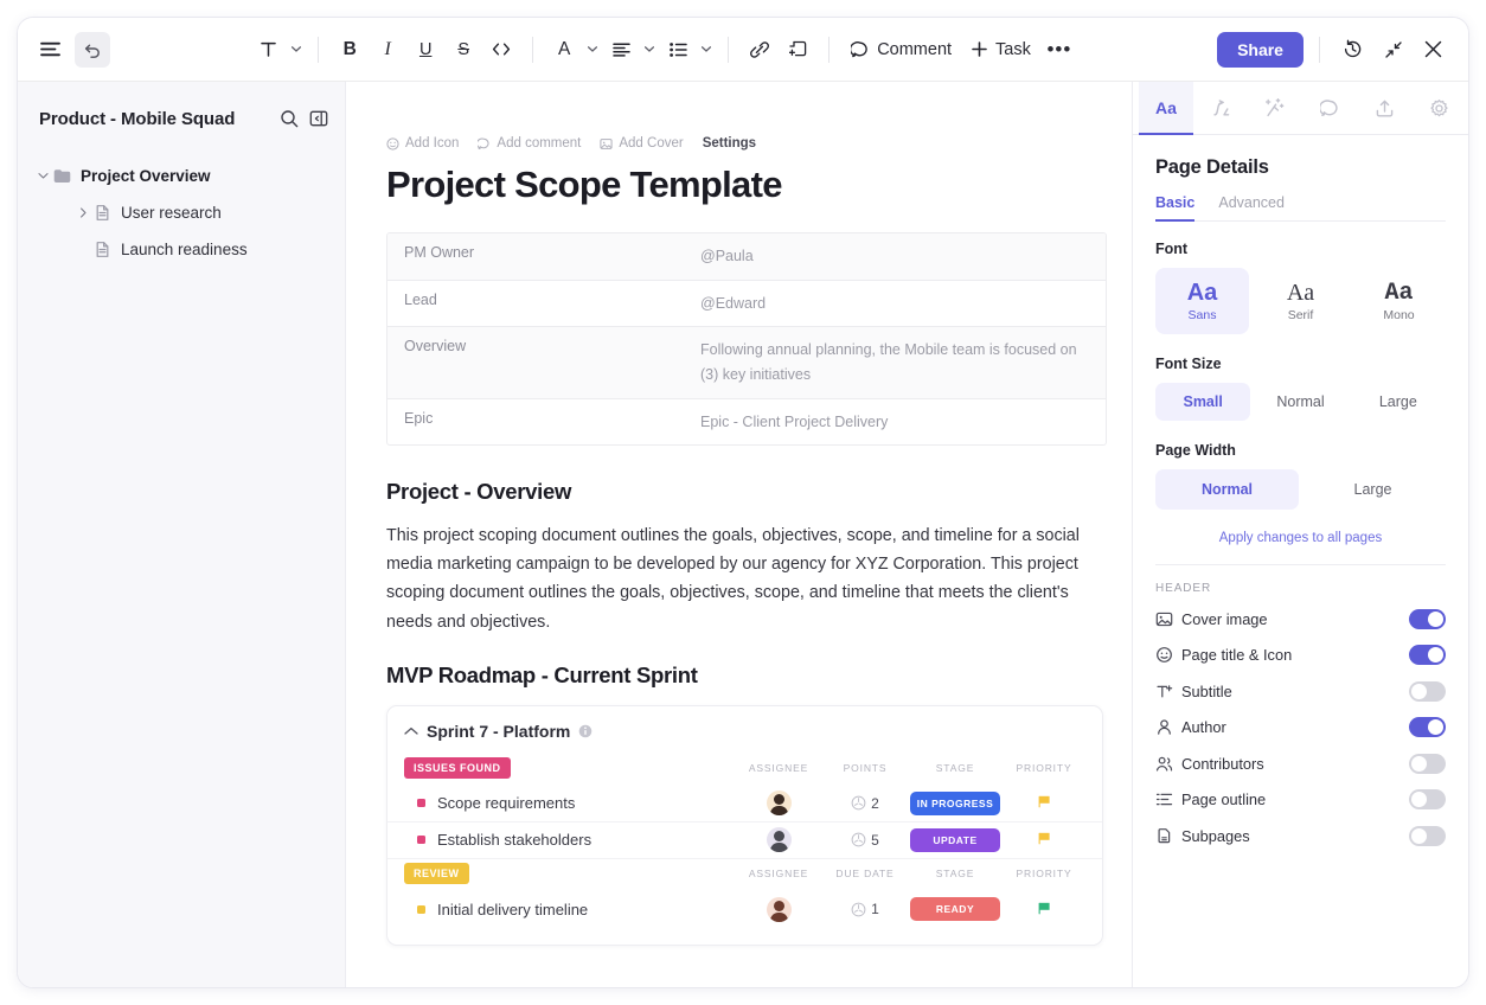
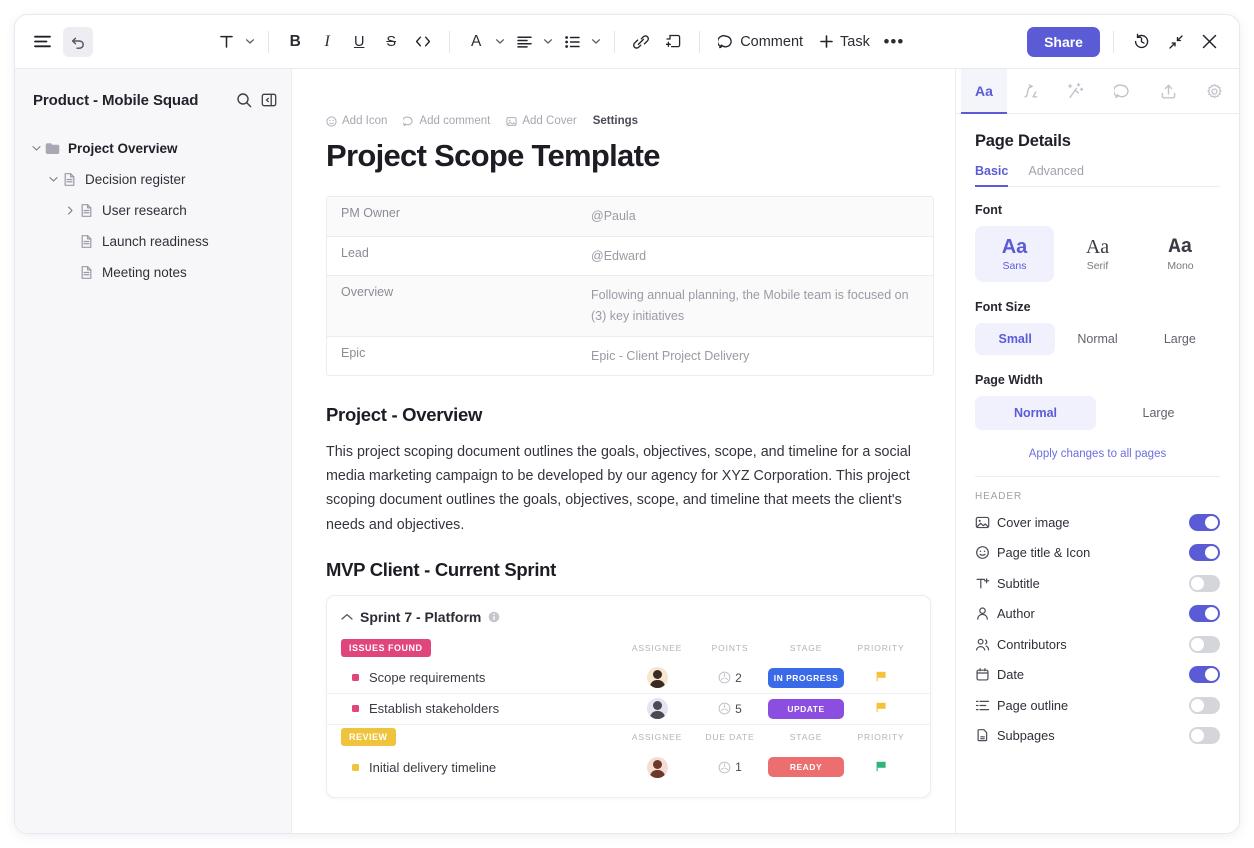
  B
  I
  U
  S
  A
  Comment
  Task
  •••
  Share
  Product - Mobile Squad
  Project Overview
+ Decision register
  User research
  Launch readiness
+ Meeting notes
  Add Icon
  Add comment
  Add Cover
  Settings
  Project Scope Template
  PM Owner
  @Paula
  Lead
  @Edward
  Overview
  Following annual planning, the Mobile team is focused on (3) key initiatives
  Epic
  Epic - Client Project Delivery
  Project - Overview
  This project scoping document outlines the goals, objectives, scope, and timeline for a social media marketing campaign to be developed by our agency for XYZ Corporation. This project scoping document outlines the goals, objectives, scope, and timeline that meets the client's needs and objectives.
- MVP Roadmap - Current Sprint
+ MVP Client - Current Sprint
  Sprint 7 - Platform
  ISSUES FOUND
  ASSIGNEE
  POINTS
  STAGE
  PRIORITY
  Scope requirements
  2
  IN PROGRESS
  Establish stakeholders
  5
  UPDATE
  REVIEW
  ASSIGNEE
  DUE DATE
  STAGE
  PRIORITY
  Initial delivery timeline
  1
  READY
  Aa
  Page Details
  Basic
  Advanced
  Font
  Aa
  Sans
  Aa
  Serif
  Aa
  Mono
  Font Size
  Small
  Normal
  Large
  Page Width
  Normal
  Large
  Apply changes to all pages
  HEADER
  Cover image
  Page title & Icon
  Subtitle
  Author
  Contributors
+ Date
  Page outline
  Subpages
